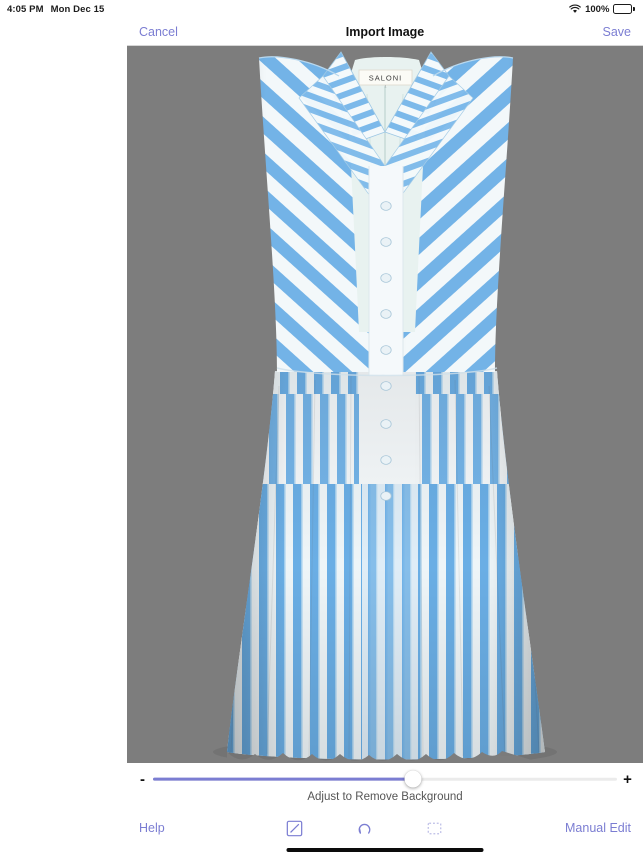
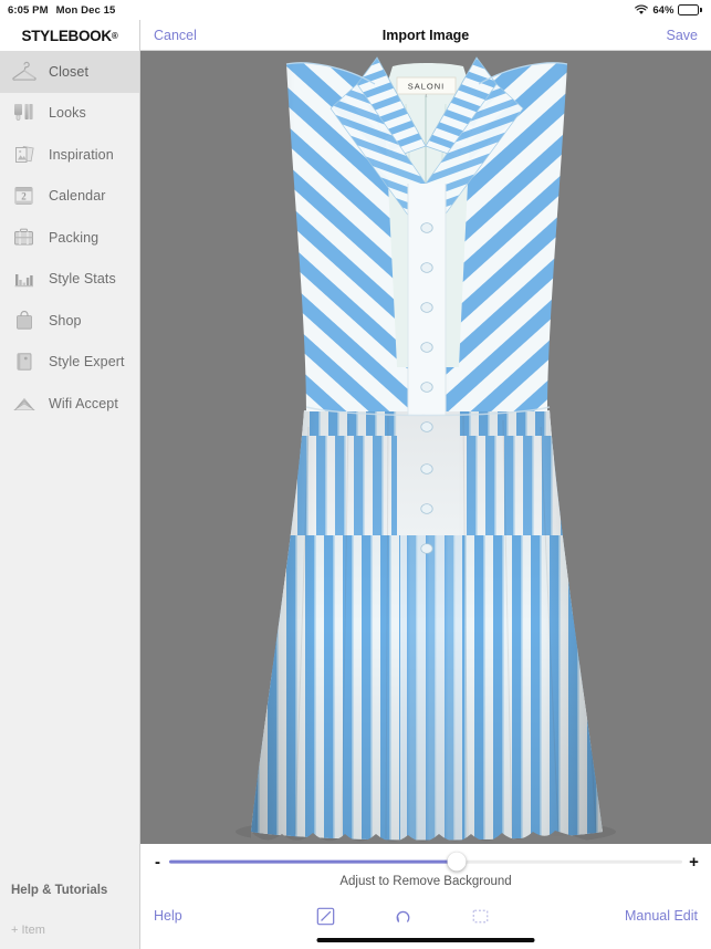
- 4:05 PM
+ 6:05 PM
  Mon Dec 15
- 100%
+ 64%
+ STYLEBOOK
+ ®
+ Closet
+ Looks
+ Inspiration
+ 2
+ Calendar
+ Packing
+ Style Stats
+ Shop
+ Style Expert
+ Wifi Accept
+ Help & Tutorials
+ + Item
  Cancel
  Save
  Import Image
  SALONI
  -
  +
  Adjust to Remove Background
  Help
  Manual Edit
